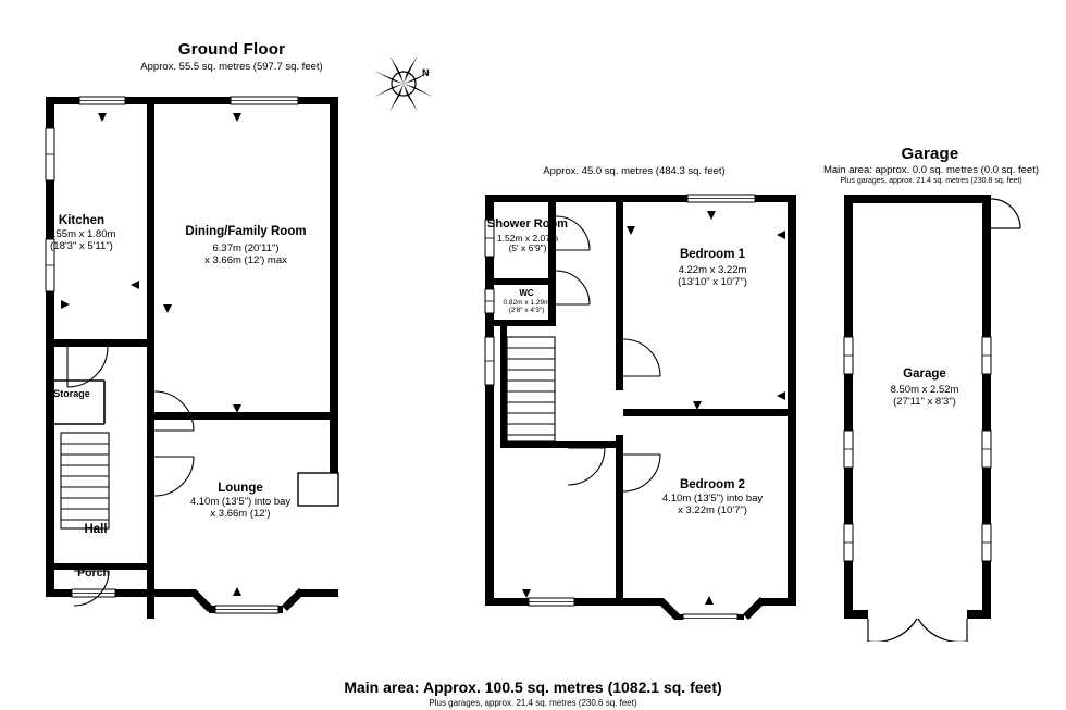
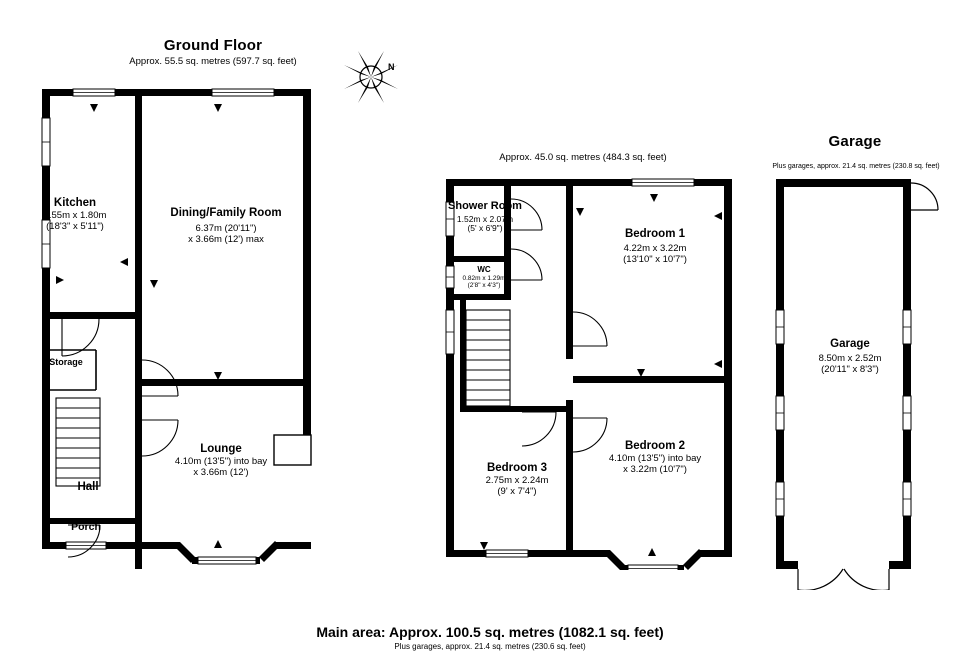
  Ground Floor
  Approx. 55.5 sq. metres (597.7 sq. feet)
  N
  Kitchen
  5.55m x 1.80m
  (18'3" x 5'11")
  Dining/Family Room
  6.37m (20'11")
  x 3.66m (12') max
  Lounge
  4.10m (13'5") into bay
  x 3.66m (12')
  Storage
  Hall
  Porch
  Approx. 45.0 sq. metres (484.3 sq. feet)
  Shower Room
  1.52m x 2.07m
  (5' x 6'9")
  WC
  Bedroom 1
  4.22m x 3.22m
  (13'10" x 10'7")
  Bedroom 2
  4.10m (13'5") into bay
  x 3.22m (10'7")
+ Bedroom 3
+ 2.75m x 2.24m
+ (9' x 7'4")
  Garage
- Main area: approx. 0.0 sq. metres (0.0 sq. feet)
  Garage
  8.50m x 2.52m
- (27'11" x 8'3")
+ (20'11" x 8'3")
  Main area: Approx. 100.5 sq. metres (1082.1 sq. feet)
  Plus garages, approx. 21.4 sq. metres (230.6 sq. feet)
